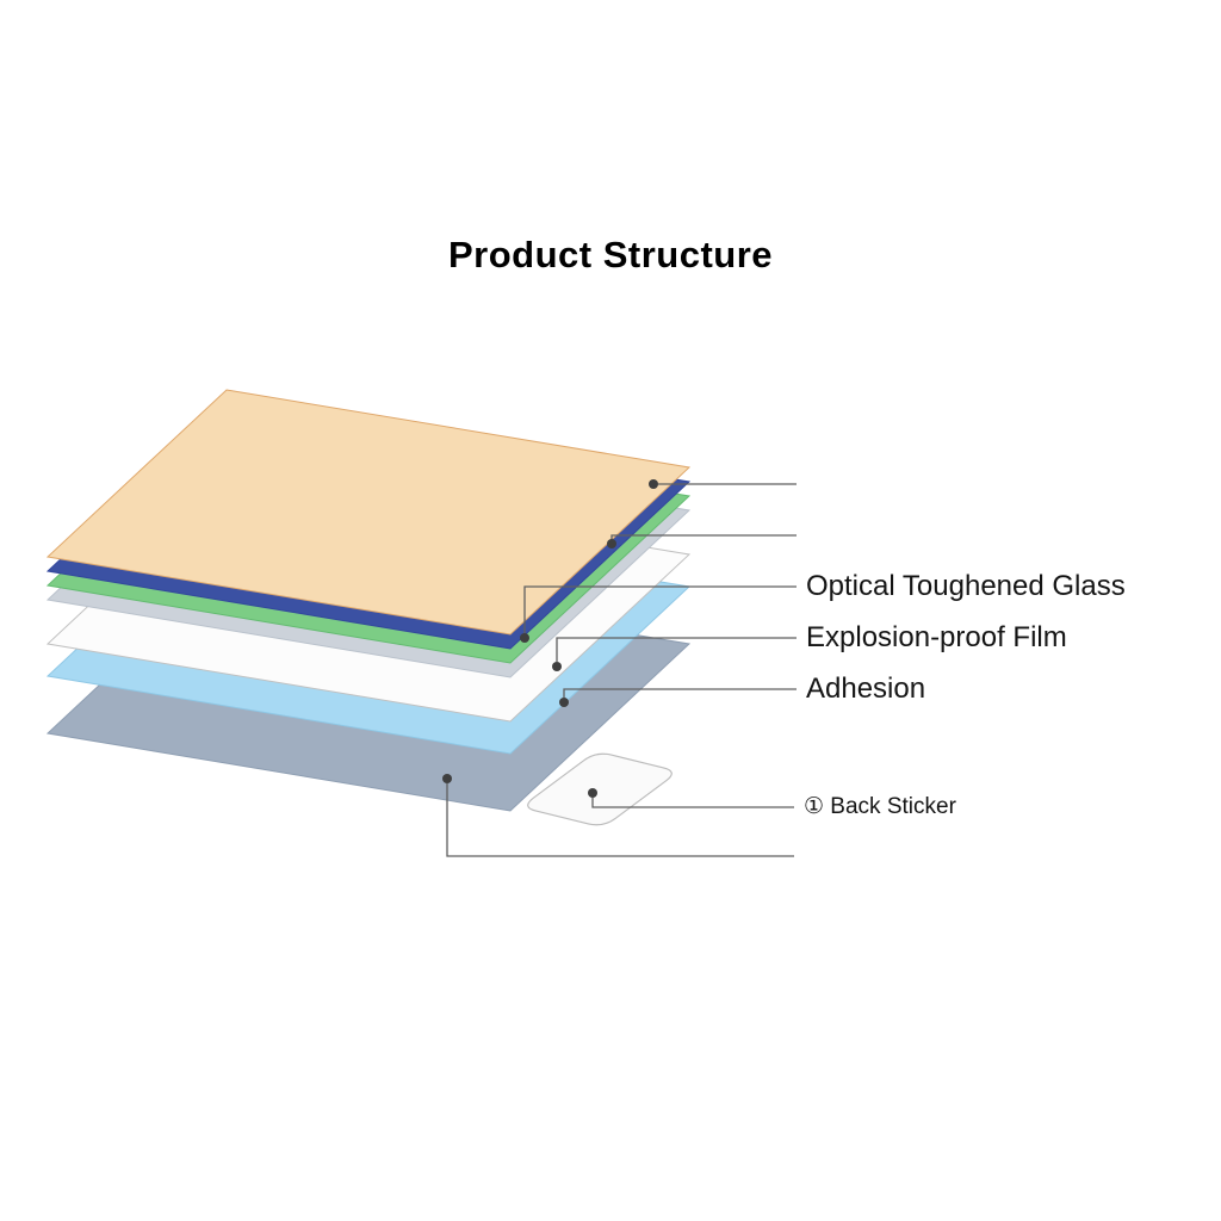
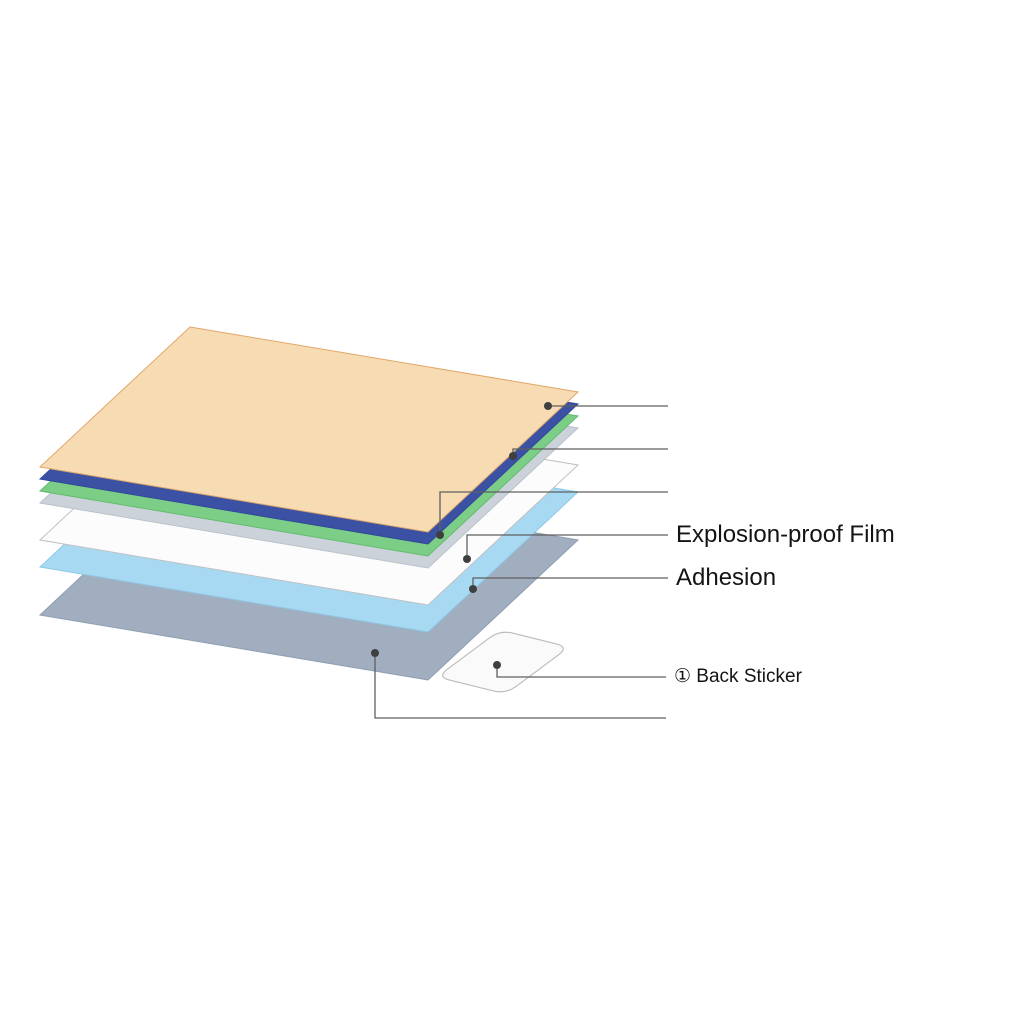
- Product Structure
- Optical Toughened Glass
  Explosion-proof Film
  Adhesion
  ① Back Sticker
